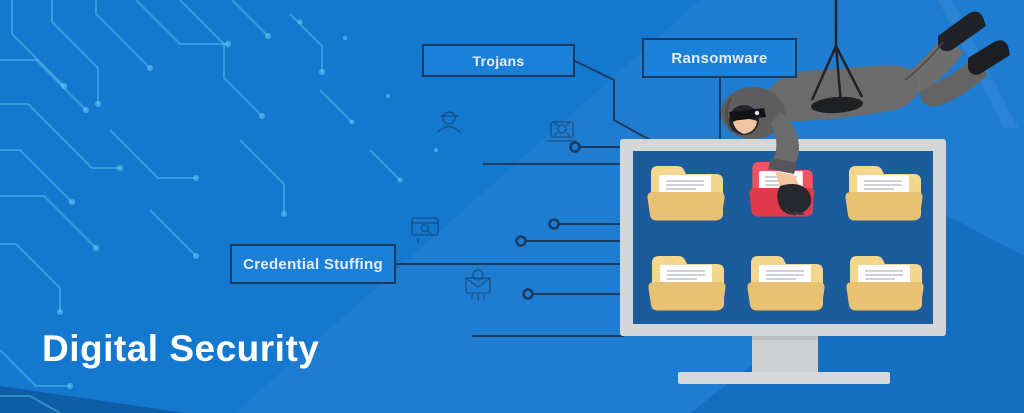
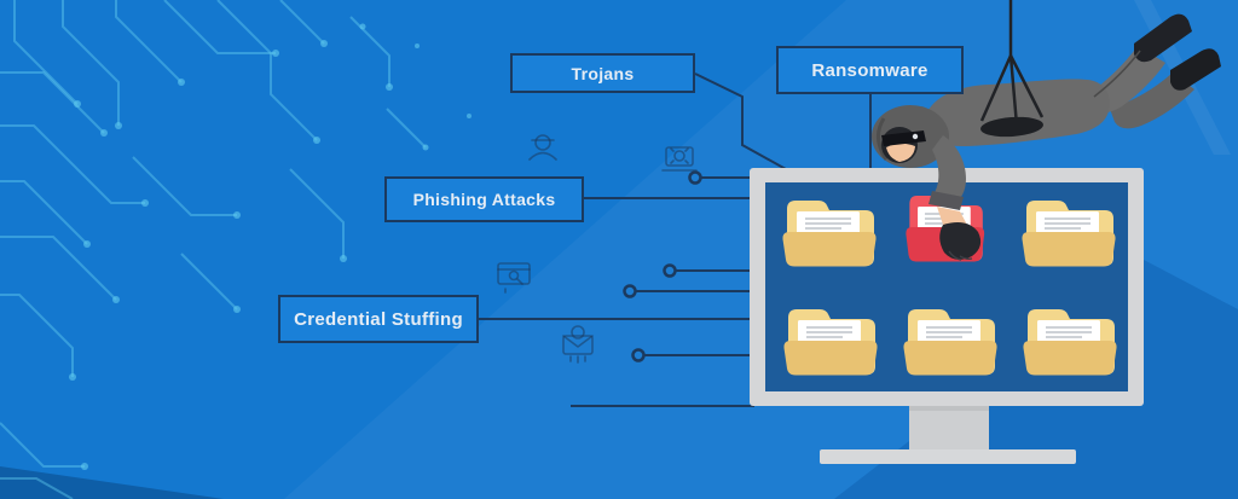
  Trojans
  Ransomware
+ Phishing Attacks
  Credential Stuffing
- Digital Security
